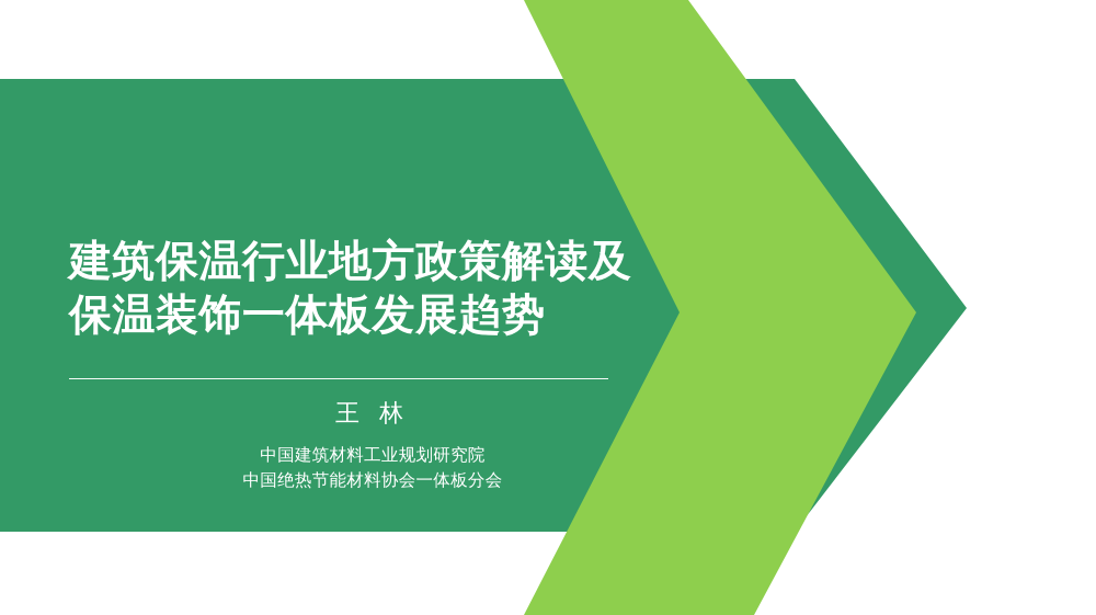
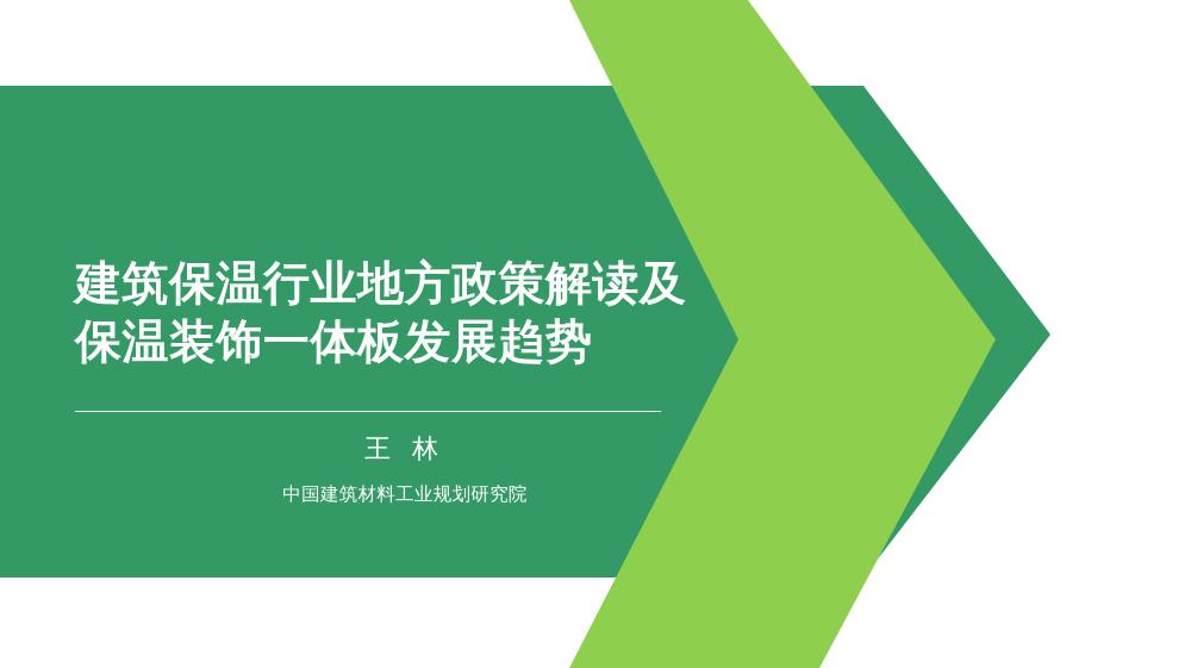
  建筑保温行业地方政策解读及
  保温装饰一体板发展趋势
  王 林
  中国建筑材料工业规划研究院
- 中国绝热节能材料协会一体板分会
